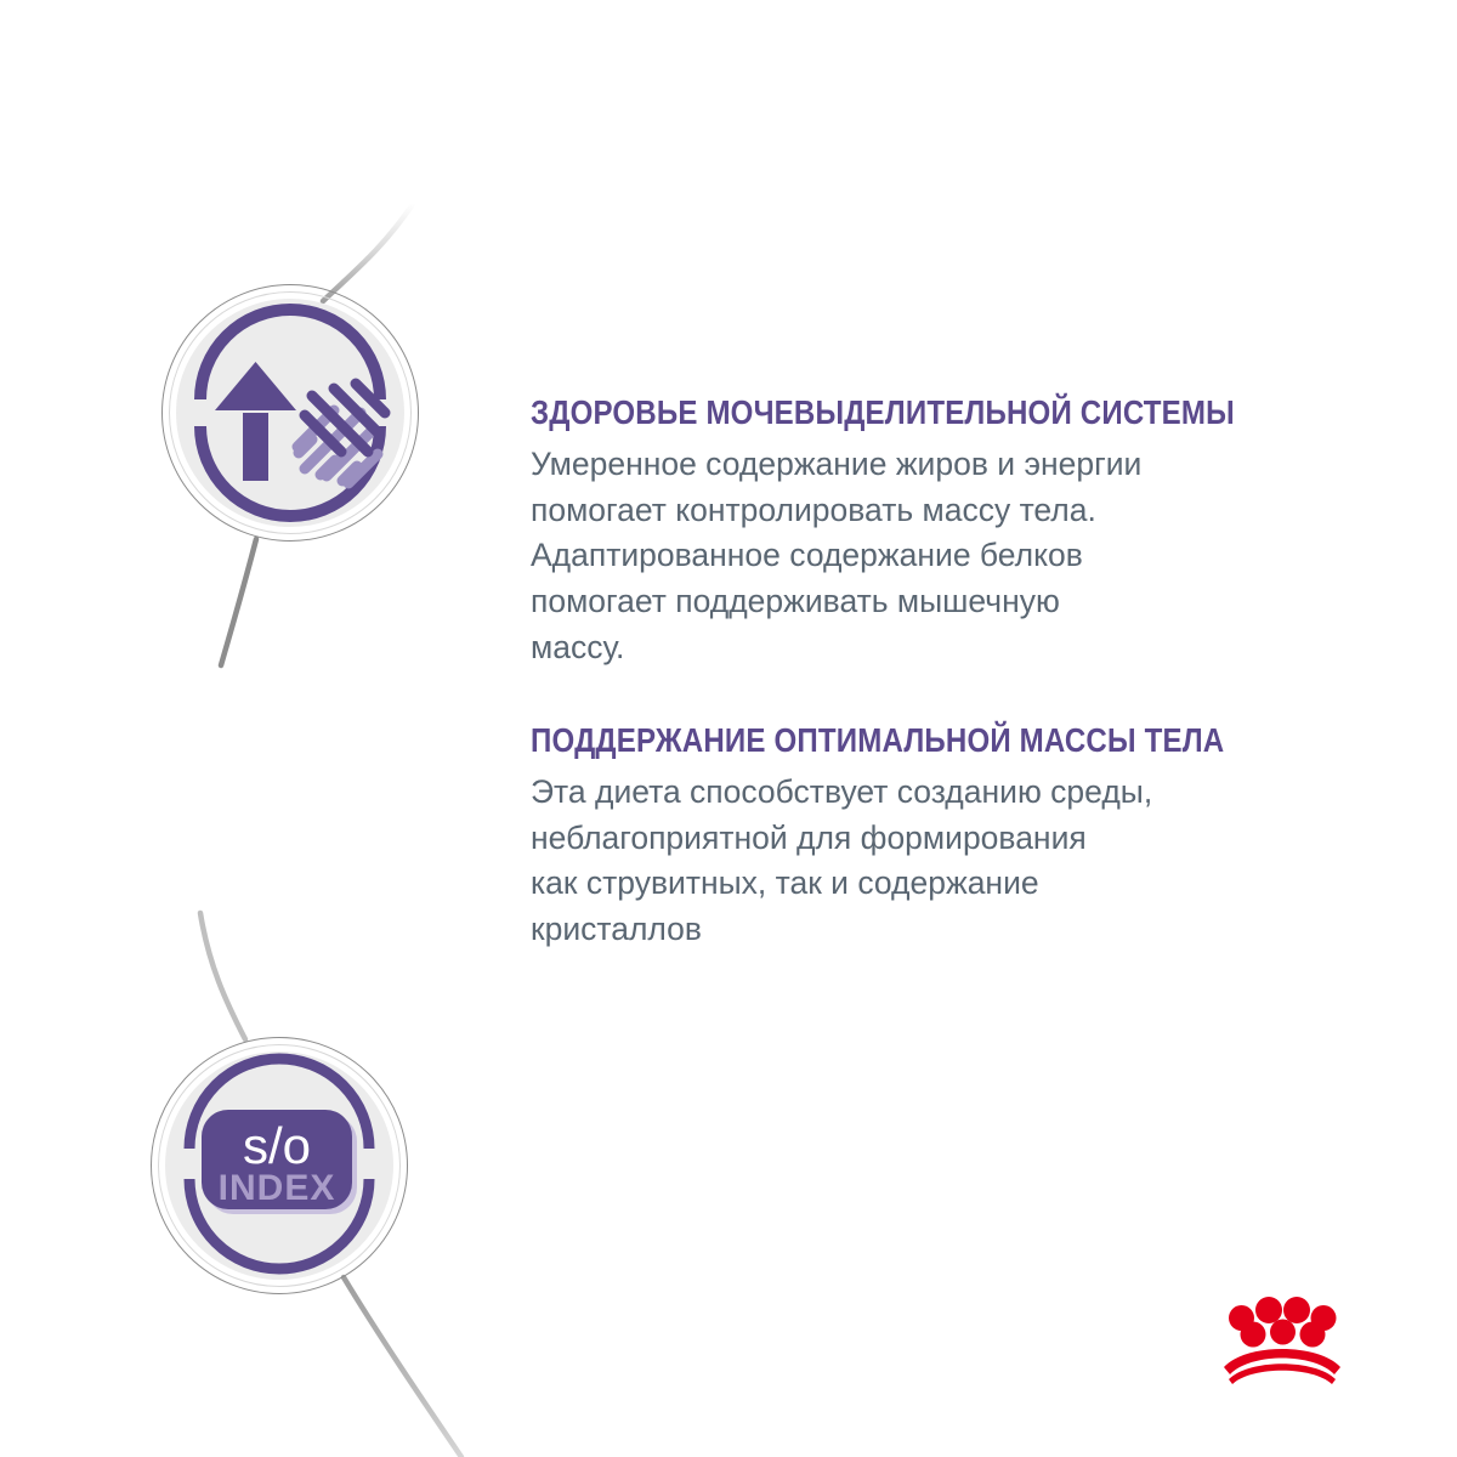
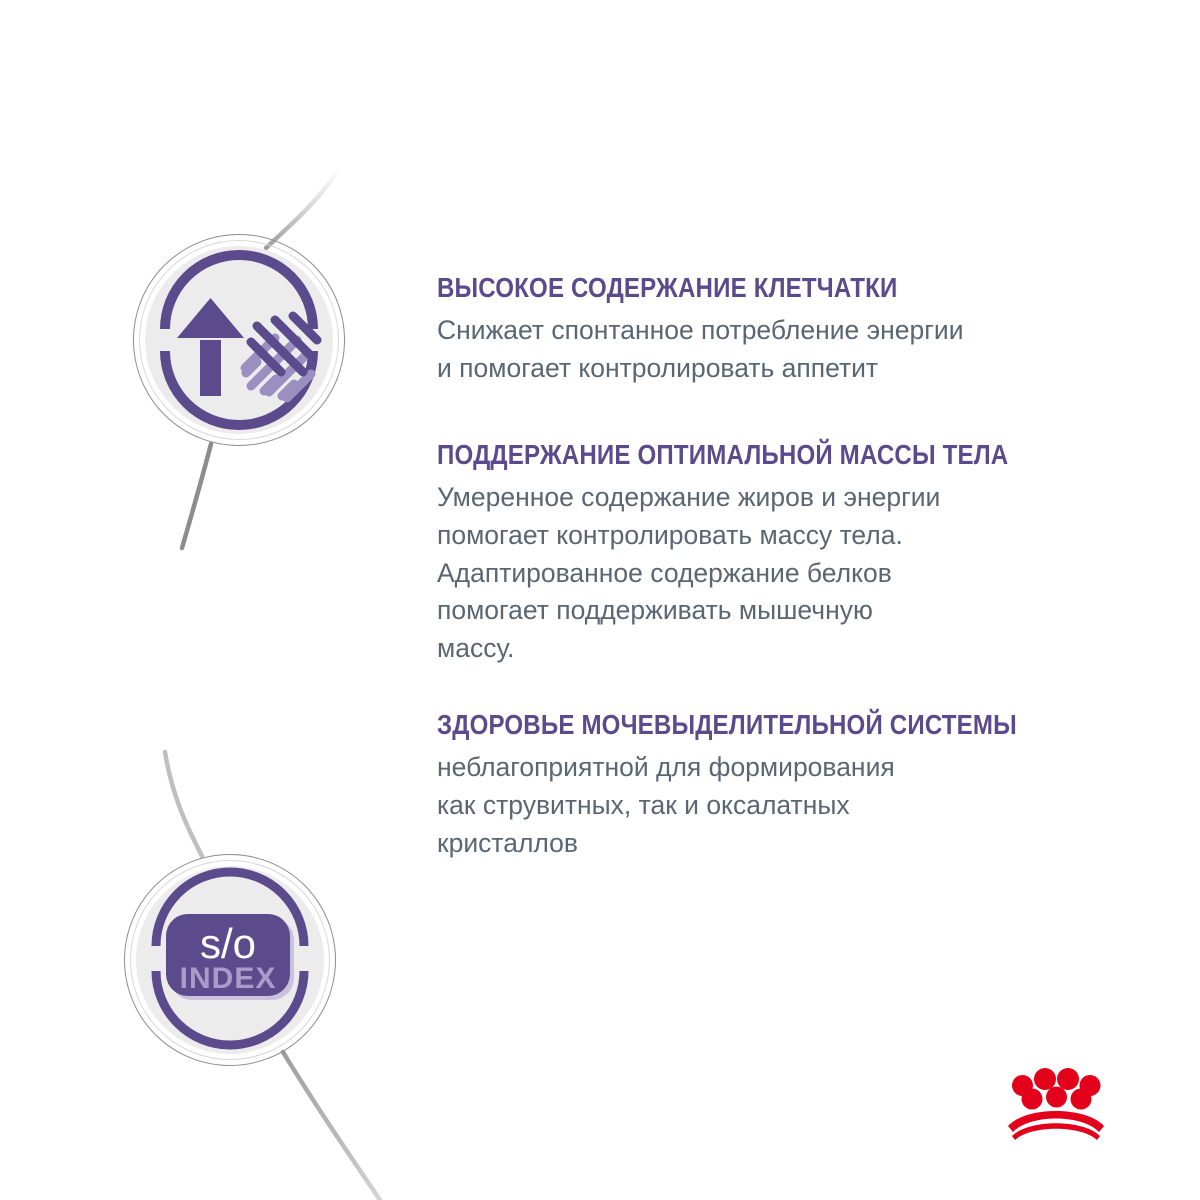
  s/o
  INDEX
+ ВЫСОКОЕ СОДЕРЖАНИЕ КЛЕТЧАТКИ
+ Снижает спонтанное потребление энергии
+ и помогает контролировать аппетит
- ЗДОРОВЬЕ МОЧЕВЫДЕЛИТЕЛЬНОЙ СИСТЕМЫ
+ ПОДДЕРЖАНИЕ ОПТИМАЛЬНОЙ МАССЫ ТЕЛА
  Умеренное содержание жиров и энергии
  помогает контролировать массу тела.
  Адаптированное содержание белков
  помогает поддерживать мышечную
  массу.
- ПОДДЕРЖАНИЕ ОПТИМАЛЬНОЙ МАССЫ ТЕЛА
+ ЗДОРОВЬЕ МОЧЕВЫДЕЛИТЕЛЬНОЙ СИСТЕМЫ
- Эта диета способствует созданию среды,
  неблагоприятной для формирования
- как струвитных, так и содержание
+ как струвитных, так и оксалатных
  кристаллов
